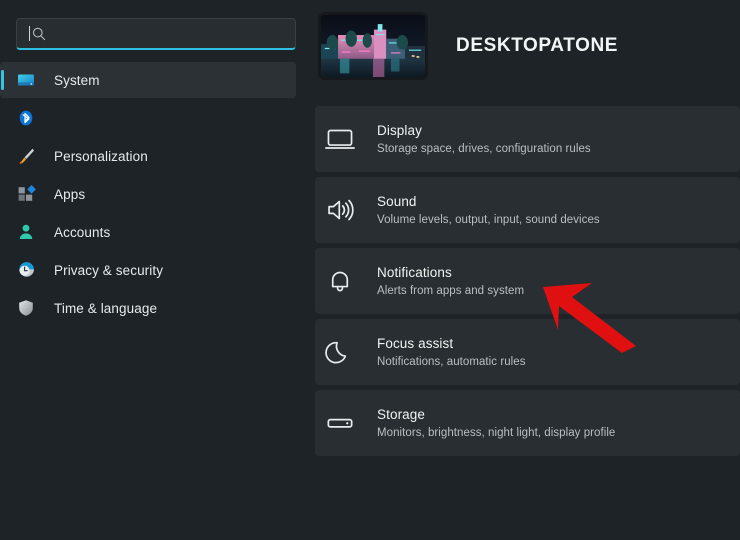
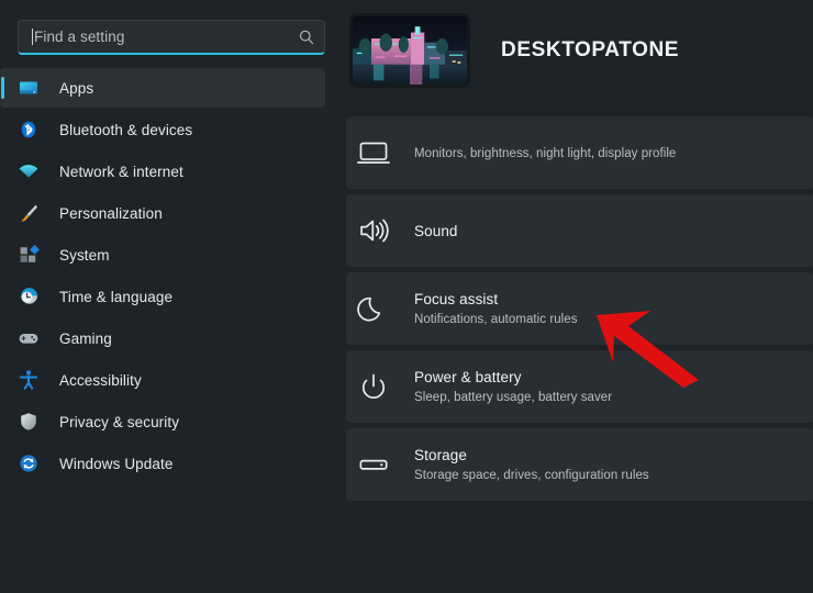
+ Find a setting
- System
+ Apps
+ Bluetooth & devices
+ Network & internet
  Personalization
- Apps
+ System
- Accounts
- Privacy & security
+ Time & language
+ Gaming
+ Accessibility
- Time & language
+ Privacy & security
+ Windows Update
  DESKTOPATONE
- Display
- Storage space, drives, configuration rules
+ Monitors, brightness, night light, display profile
  Sound
- Volume levels, output, input, sound devices
- Notifications
- Alerts from apps and system
  Focus assist
  Notifications, automatic rules
+ Power & battery
+ Sleep, battery usage, battery saver
  Storage
- Monitors, brightness, night light, display profile
+ Storage space, drives, configuration rules
